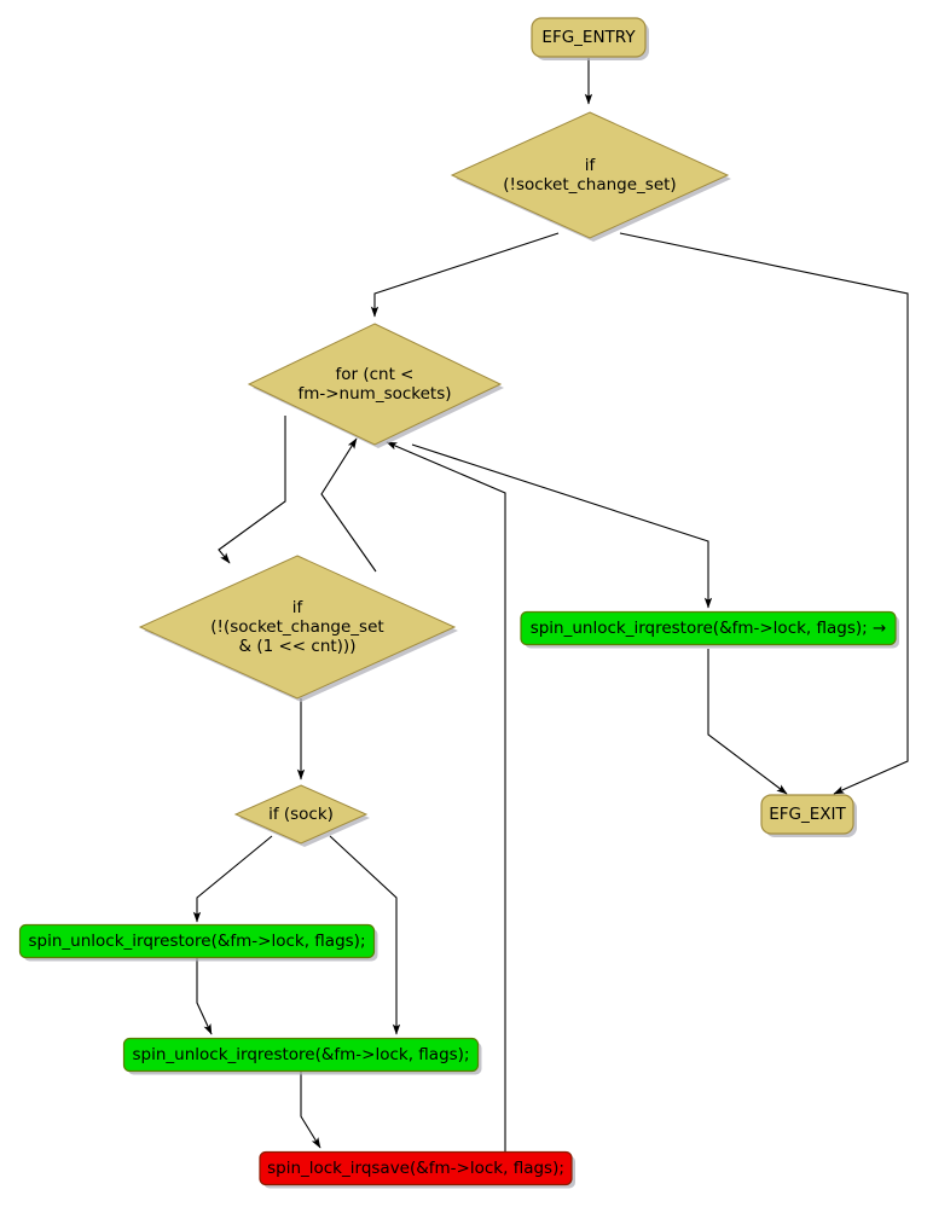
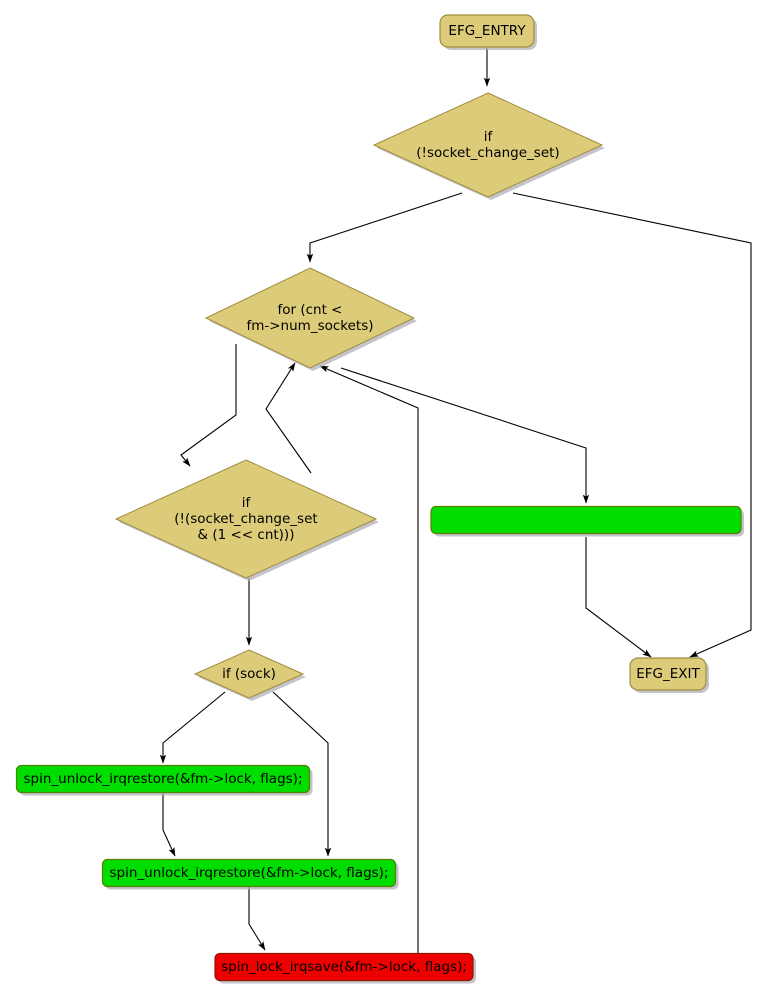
  EFG_ENTRY
  if
  (!socket_change_set)
  for (cnt <
  fm->num_sockets)
  if
  (!(socket_change_set
  & (1 << cnt)))
  if (sock)
- spin_unlock_irqrestore(&fm->lock, flags); →
  spin_unlock_irqrestore(&fm->lock, flags);
  spin_unlock_irqrestore(&fm->lock, flags);
  spin_lock_irqsave(&fm->lock, flags);
  EFG_EXIT
